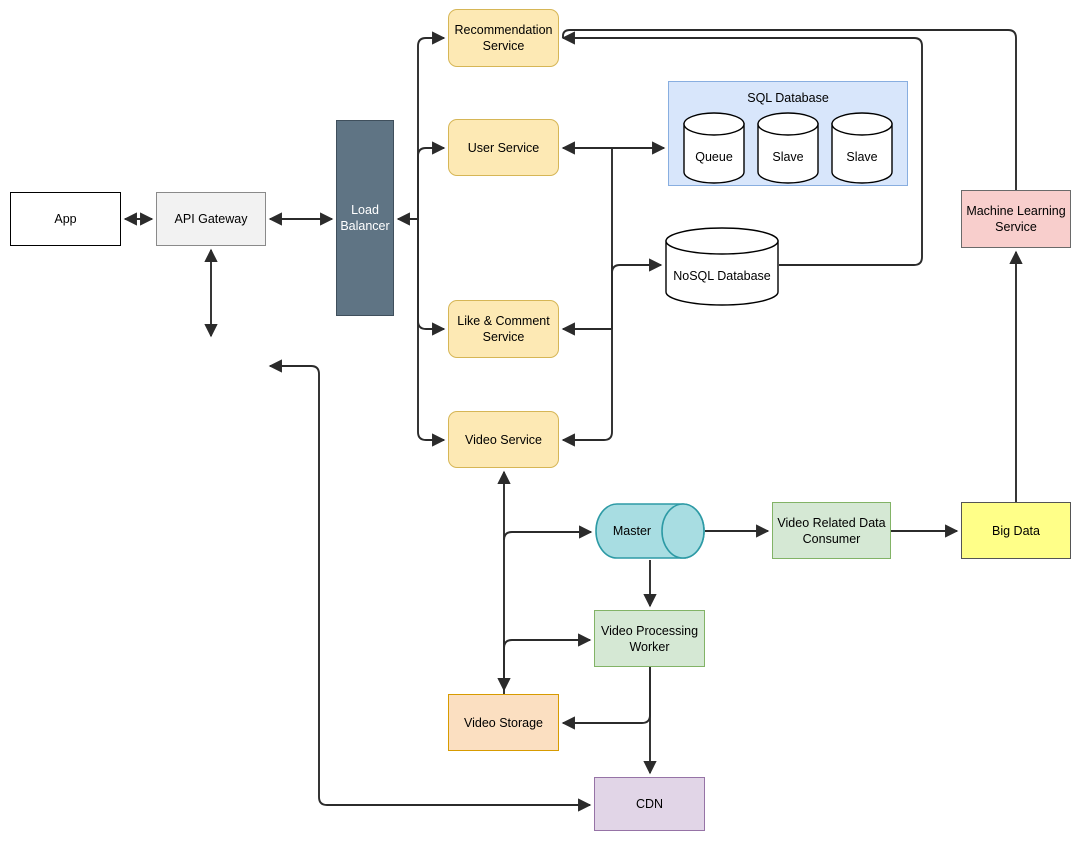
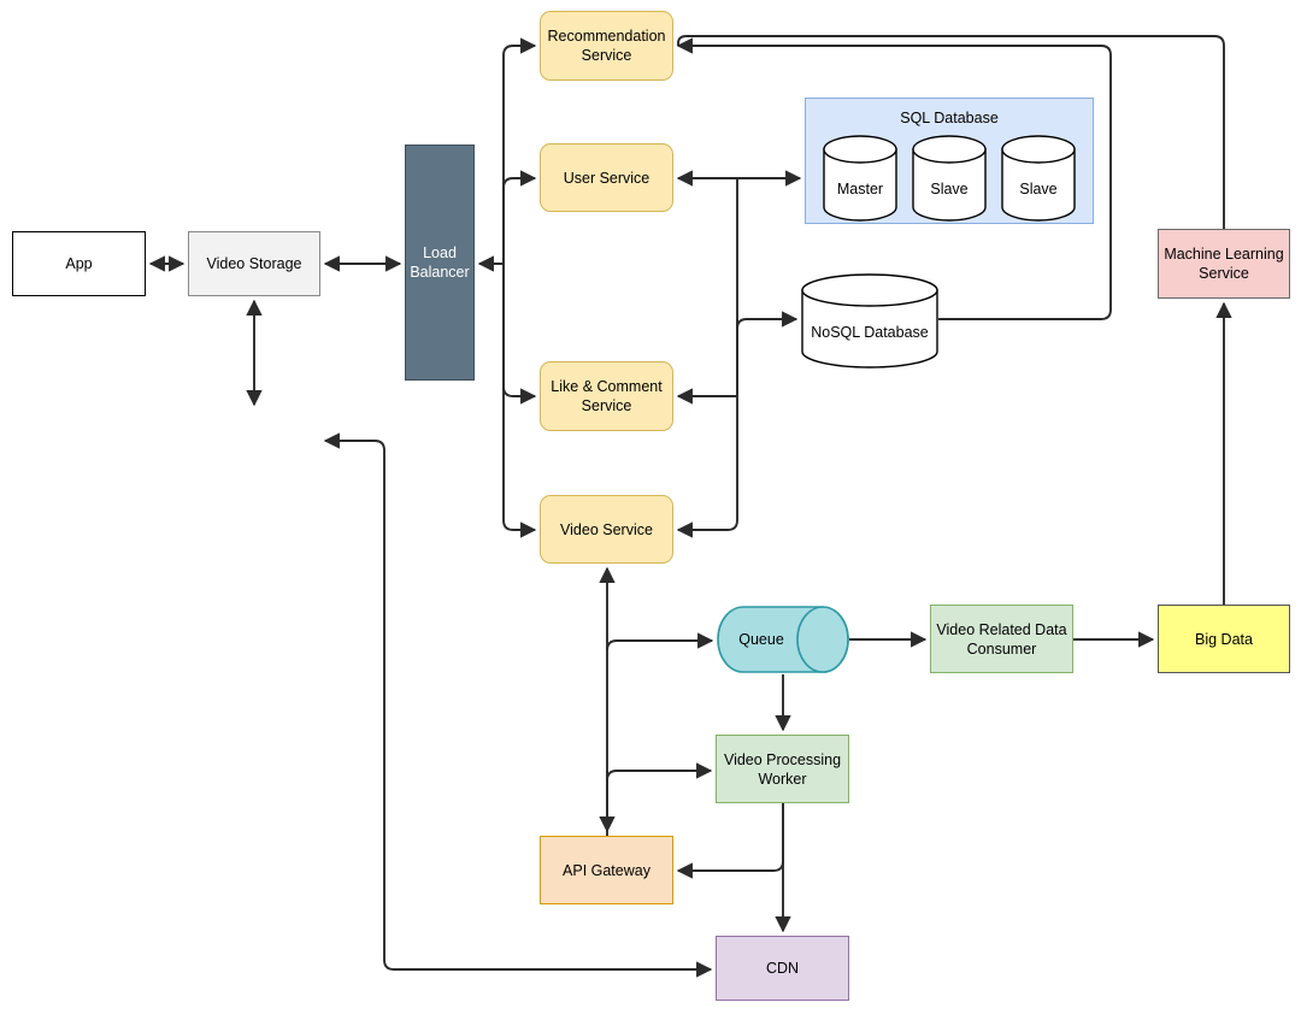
  SQL Database
  App
- API Gateway
+ Video Storage
  Load
  Balancer
  Recommendation
  Service
  User Service
  Like & Comment
  Service
  Video Service
  Machine Learning
  Service
  Video Related Data
  Consumer
  Big Data
  Video Processing
  Worker
- Video Storage
+ API Gateway
  CDN
- Queue
+ Master
  Slave
  Slave
  NoSQL Database
- Master
+ Queue
